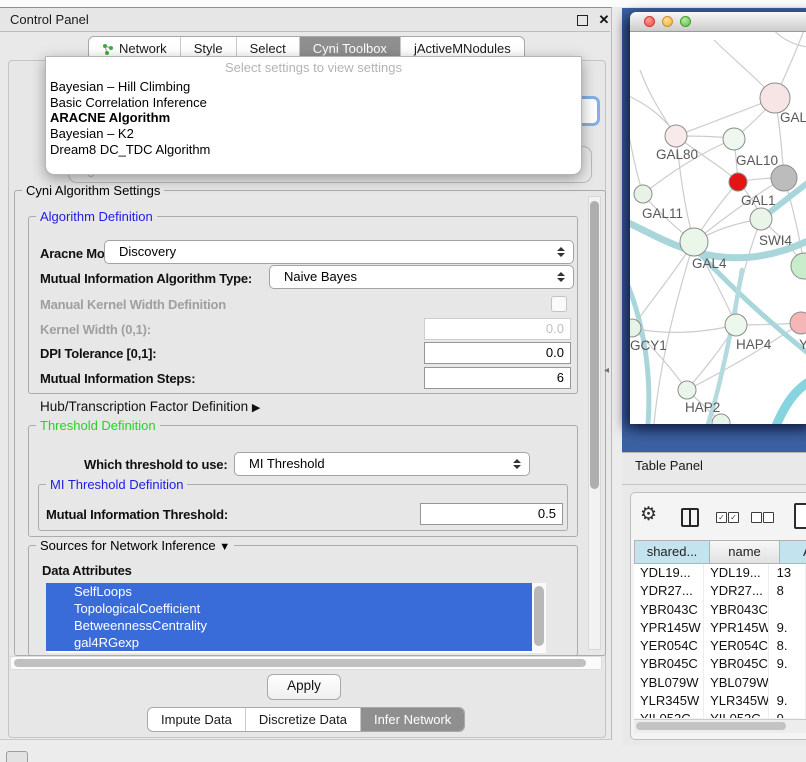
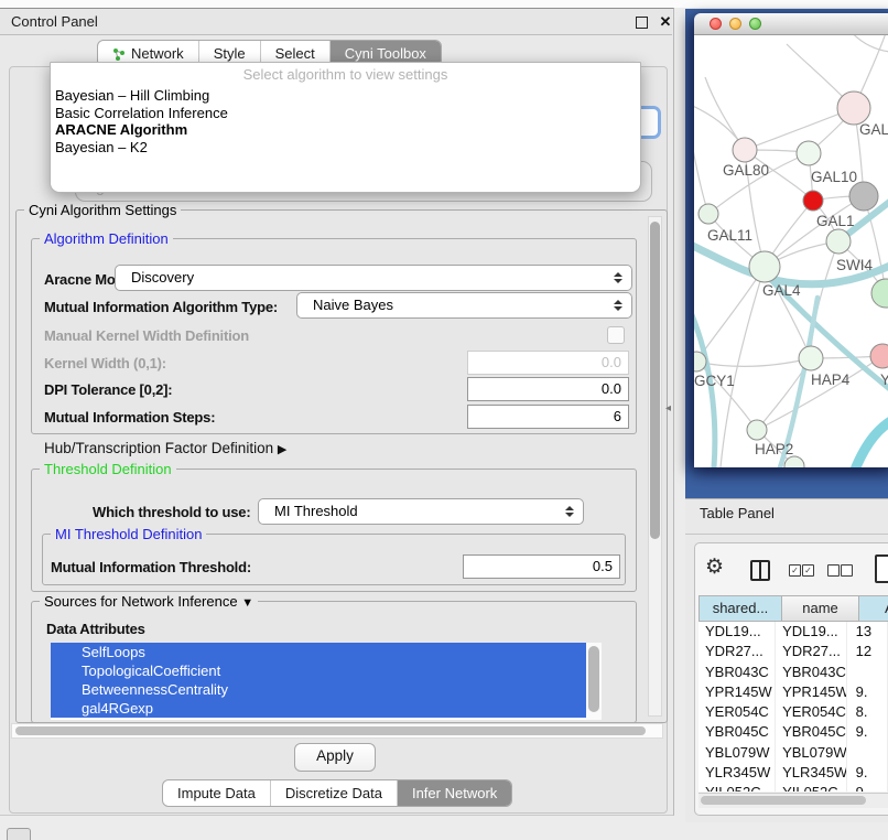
  Control Panel
  ✕
  Network
  Style
  Select
  Cyni Toolbox
- jActiveMNodules
- Select settings to view settings
+ Select algorithm to view settings
  Bayesian – Hill Climbing
  Basic Correlation Inference
  ARACNE Algorithm
  Bayesian – K2
- Dream8 DC_TDC Algorithm
  Cyni Algorithm Settings
  Algorithm Definition
  Aracne Mo
  Discovery
  Mutual Information Algorithm Type:
  Naive Bayes
  Manual Kernel Width Definition
  Kernel Width (0,1):
  0.0
- DPI Tolerance [0,1]:
+ DPI Tolerance [0,2]:
  0.0
  Mutual Information Steps:
  6
  Hub/Transcription Factor Definition ▶
  Threshold Definition
  Which threshold to use:
  MI Threshold
  MI Threshold Definition
  Mutual Information Threshold:
  0.5
  Sources for Network Inference ▼
  Data Attributes
  SelfLoops
  TopologicalCoefficient
  BetweennessCentrality
  gal4RGexp
  Apply
  Impute Data
  Discretize Data
  Infer Network
  ◂
  GAL
  GAL80
  GAL10
  GAL1
  GAL11
  SWI4
  GAL4
  GCY1
  HAP4
  Y
  HAP2
  Table Panel
  ⚙
  ✓
  ✓
  shared...
  name
  YDL19...
  YDL19...
  13
  YDR27...
  YDR27...
- 8
+ 12
  YBR043C
  YBR043C
  YPR145W
  YPR145W
  9.
  YER054C
  YER054C
  8.
  YBR045C
  YBR045C
  9.
  YBL079W
  YBL079W
  YLR345W
  YLR345W
  9.
